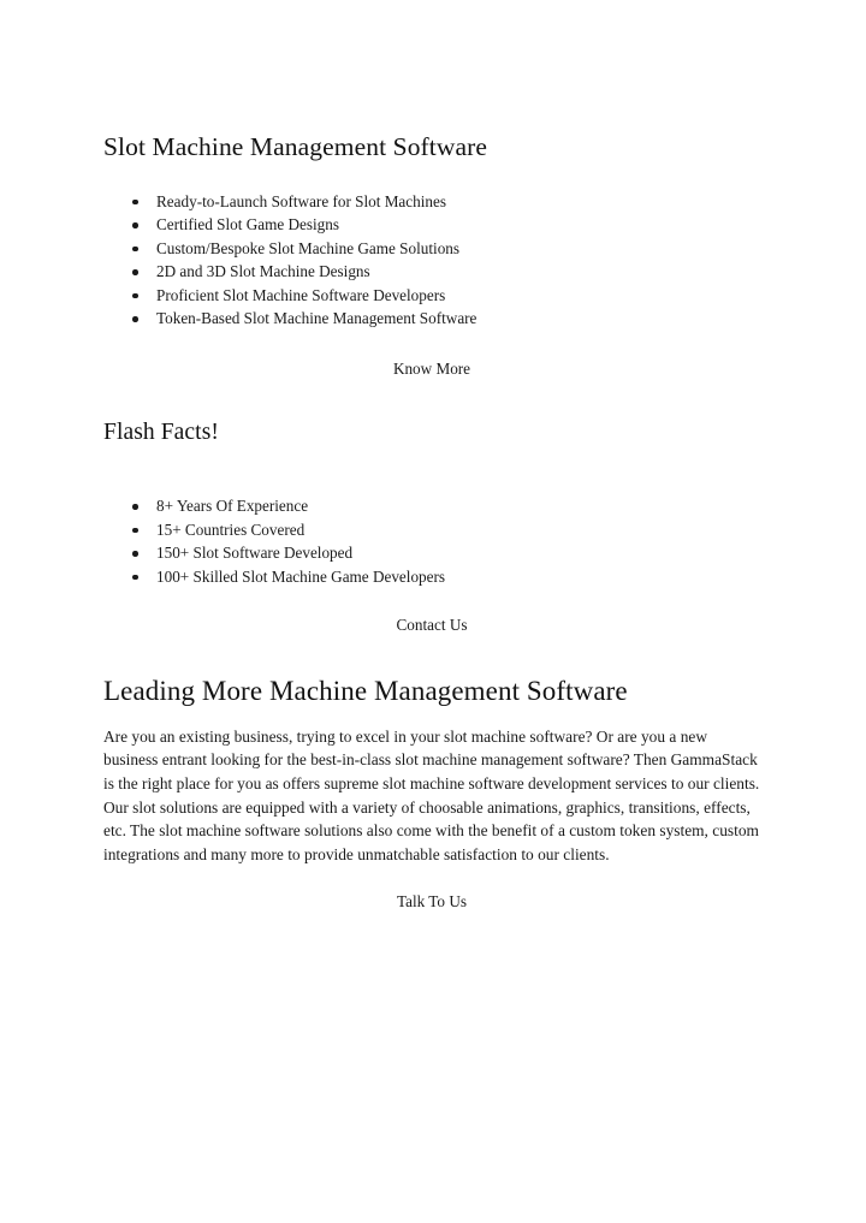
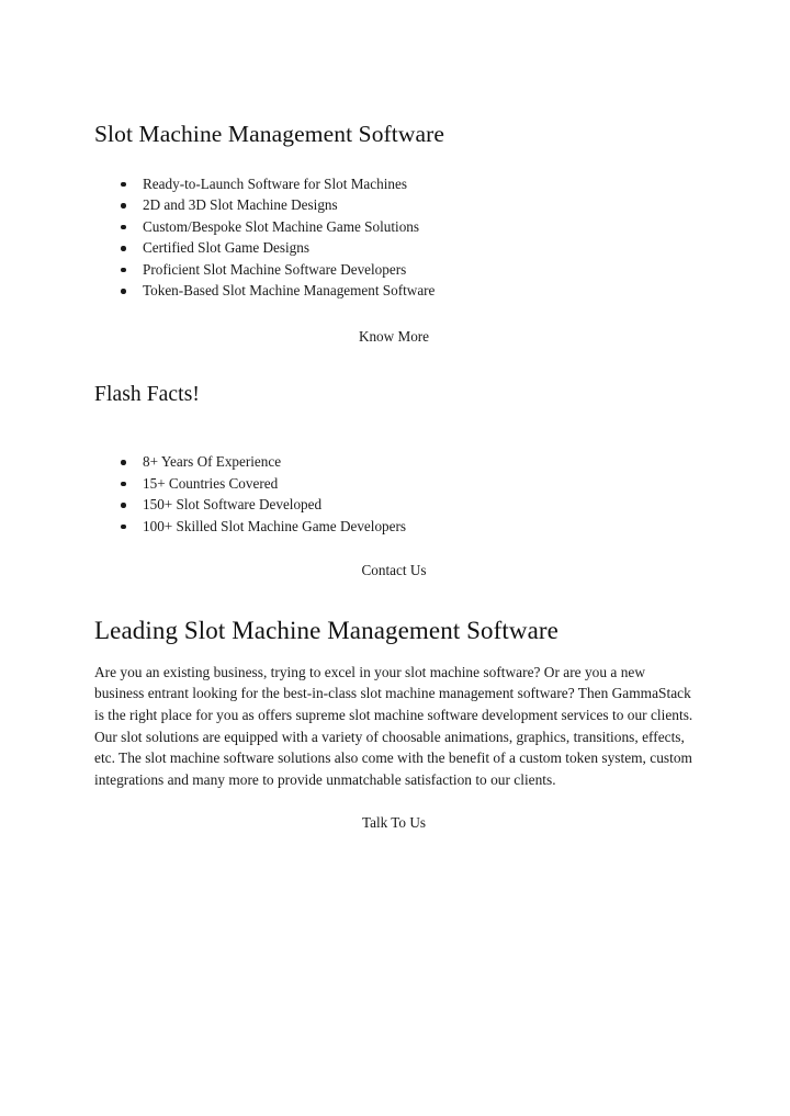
  Slot Machine Management Software
  Ready-to-Launch Software for Slot Machines
- Certified Slot Game Designs
+ 2D and 3D Slot Machine Designs
  Custom/Bespoke Slot Machine Game Solutions
- 2D and 3D Slot Machine Designs
+ Certified Slot Game Designs
  Proficient Slot Machine Software Developers
  Token-Based Slot Machine Management Software
  Know More
  Flash Facts!
  8+ Years Of Experience
  15+ Countries Covered
  150+ Slot Software Developed
  100+ Skilled Slot Machine Game Developers
  Contact Us
- Leading More Machine Management Software
+ Leading Slot Machine Management Software
  Are you an existing business, trying to excel in your slot machine software? Or are you a new business entrant looking for the best-in-class slot machine management software? Then GammaStack is the right place for you as offers supreme slot machine software development services to our clients. Our slot solutions are equipped with a variety of choosable animations, graphics, transitions, effects, etc. The slot machine software solutions also come with the benefit of a custom token system, custom integrations and many more to provide unmatchable satisfaction to our clients.
  Talk To Us
